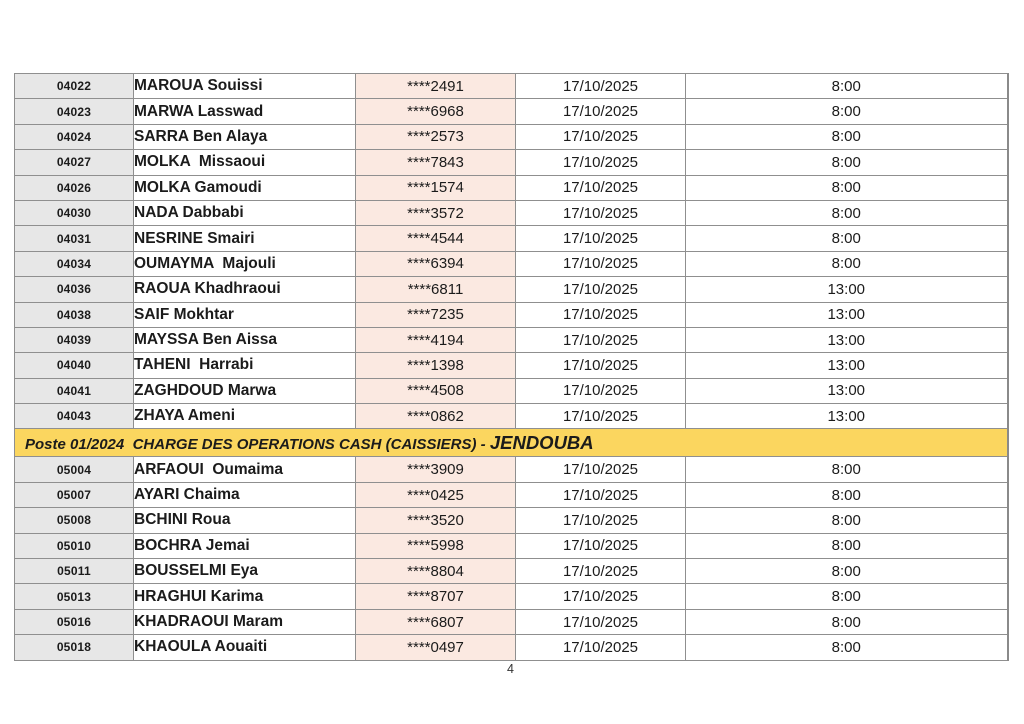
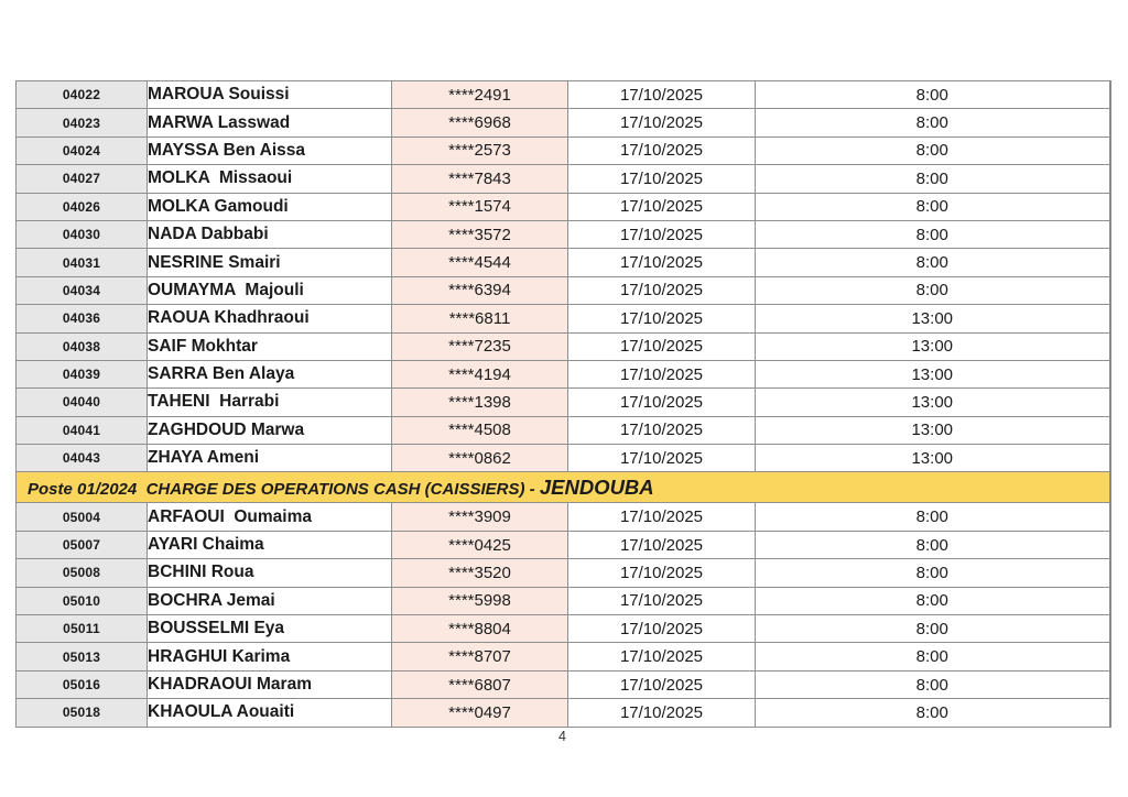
  04022	MAROUA Souissi	****2491	17/10/2025	8:00
  04023	MARWA Lasswad	****6968	17/10/2025	8:00
- 04024	SARRA Ben Alaya	****2573	17/10/2025	8:00
+ 04024	MAYSSA Ben Aissa	****2573	17/10/2025	8:00
  04027	MOLKA Missaoui	****7843	17/10/2025	8:00
  04026	MOLKA Gamoudi	****1574	17/10/2025	8:00
  04030	NADA Dabbabi	****3572	17/10/2025	8:00
  04031	NESRINE Smairi	****4544	17/10/2025	8:00
  04034	OUMAYMA Majouli	****6394	17/10/2025	8:00
  04036	RAOUA Khadhraoui	****6811	17/10/2025	13:00
  04038	SAIF Mokhtar	****7235	17/10/2025	13:00
- 04039	MAYSSA Ben Aissa	****4194	17/10/2025	13:00
+ 04039	SARRA Ben Alaya	****4194	17/10/2025	13:00
  04040	TAHENI Harrabi	****1398	17/10/2025	13:00
  04041	ZAGHDOUD Marwa	****4508	17/10/2025	13:00
  04043	ZHAYA Ameni	****0862	17/10/2025	13:00
  Poste 01/2024 CHARGE DES OPERATIONS CASH (CAISSIERS) - JENDOUBA
  05004	ARFAOUI Oumaima	****3909	17/10/2025	8:00
  05007	AYARI Chaima	****0425	17/10/2025	8:00
  05008	BCHINI Roua	****3520	17/10/2025	8:00
  05010	BOCHRA Jemai	****5998	17/10/2025	8:00
  05011	BOUSSELMI Eya	****8804	17/10/2025	8:00
  05013	HRAGHUI Karima	****8707	17/10/2025	8:00
  05016	KHADRAOUI Maram	****6807	17/10/2025	8:00
  05018	KHAOULA Aouaiti	****0497	17/10/2025	8:00
  4
